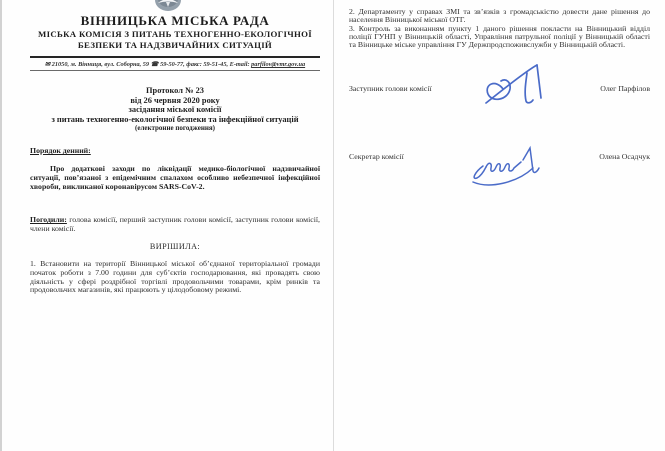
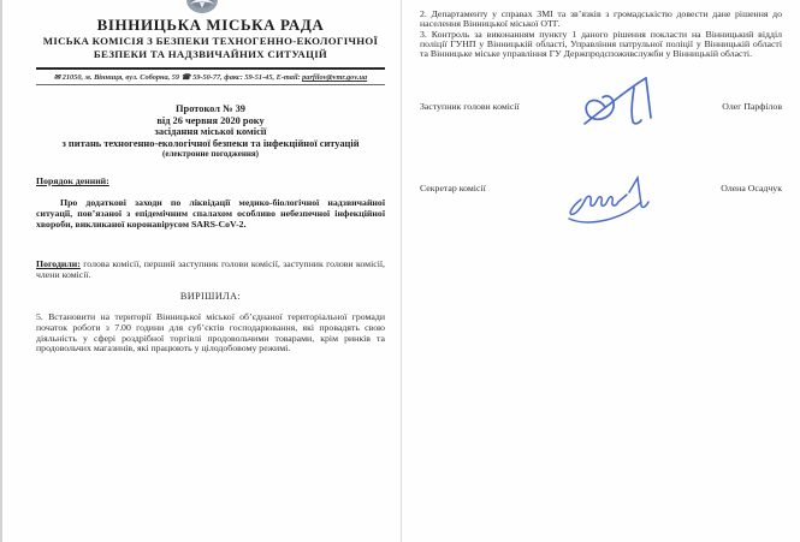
  ВІННИЦЬКА МІСЬКА РАДА
- МІСЬКА КОМІСІЯ З ПИТАНЬ ТЕХНОГЕННО-ЕКОЛОГІЧНОЇ
+ МІСЬКА КОМІСІЯ З БЕЗПЕКИ ТЕХНОГЕННО-ЕКОЛОГІЧНОЇ
  БЕЗПЕКИ ТА НАДЗВИЧАЙНИХ СИТУАЦІЙ
- Протокол № 23
+ Протокол № 39
  від 26 червня 2020 року
  засідання міської комісії
  з питань техногенно-екологічної безпеки та інфекційної ситуацій
  (електронне погодження)
  Порядок денний:
  Про додаткові заходи по ліквідації медико-біологічної надзвичайної ситуації, пов’язаної з епідемічним спалахом особливо небезпечної інфекційної хвороби, викликаної коронавірусом SARS-CoV-2.
  Погодили: голова комісії, перший заступник голови комісії, заступник голови комісії, члени комісії.
  ВИРІШИЛА:
- 1. Встановити на території Вінницької міської об’єднаної територіальної громади початок роботи з 7.00 години для суб’єктів господарювання, які провадять свою діяльність у сфері роздрібної торгівлі продовольчими товарами, крім ринків та продовольчих магазинів, які працюють у цілодобовому режимі.
+ 5. Встановити на території Вінницької міської об’єднаної територіальної громади початок роботи з 7.00 години для суб’єктів господарювання, які провадять свою діяльність у сфері роздрібної торгівлі продовольчими товарами, крім ринків та продовольчих магазинів, які працюють у цілодобовому режимі.
  2. Департаменту у справах ЗМІ та зв’язків з громадськістю довести дане рішення до населення Вінницької міської ОТГ.
  3. Контроль за виконанням пункту 1 даного рішення покласти на Вінницький відділ поліції ГУНП у Вінницькій області, Управління патрульної поліції у Вінницькій області та Вінницьке міське управління ГУ Держпродспоживслужби у Вінницькій області.
  Заступник голови комісії
  Олег Парфілов
  Секретар комісії
  Олена Осадчук
